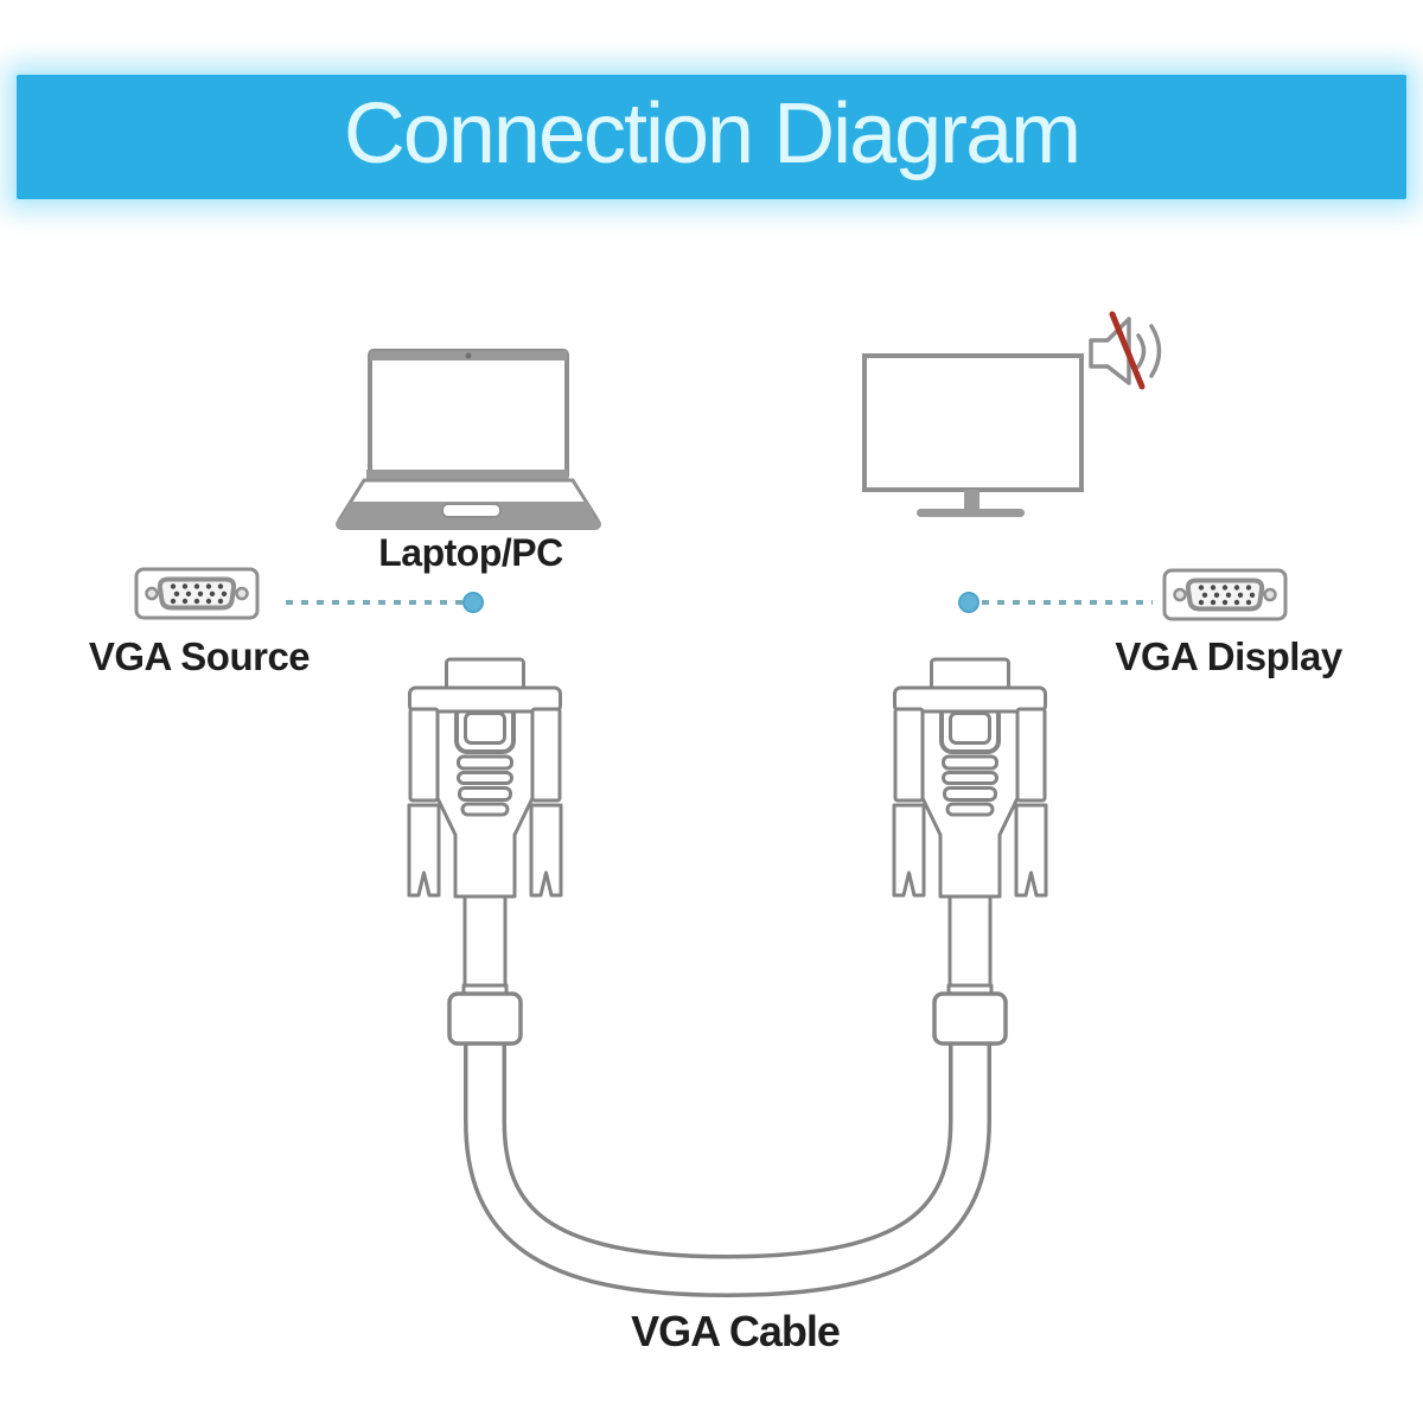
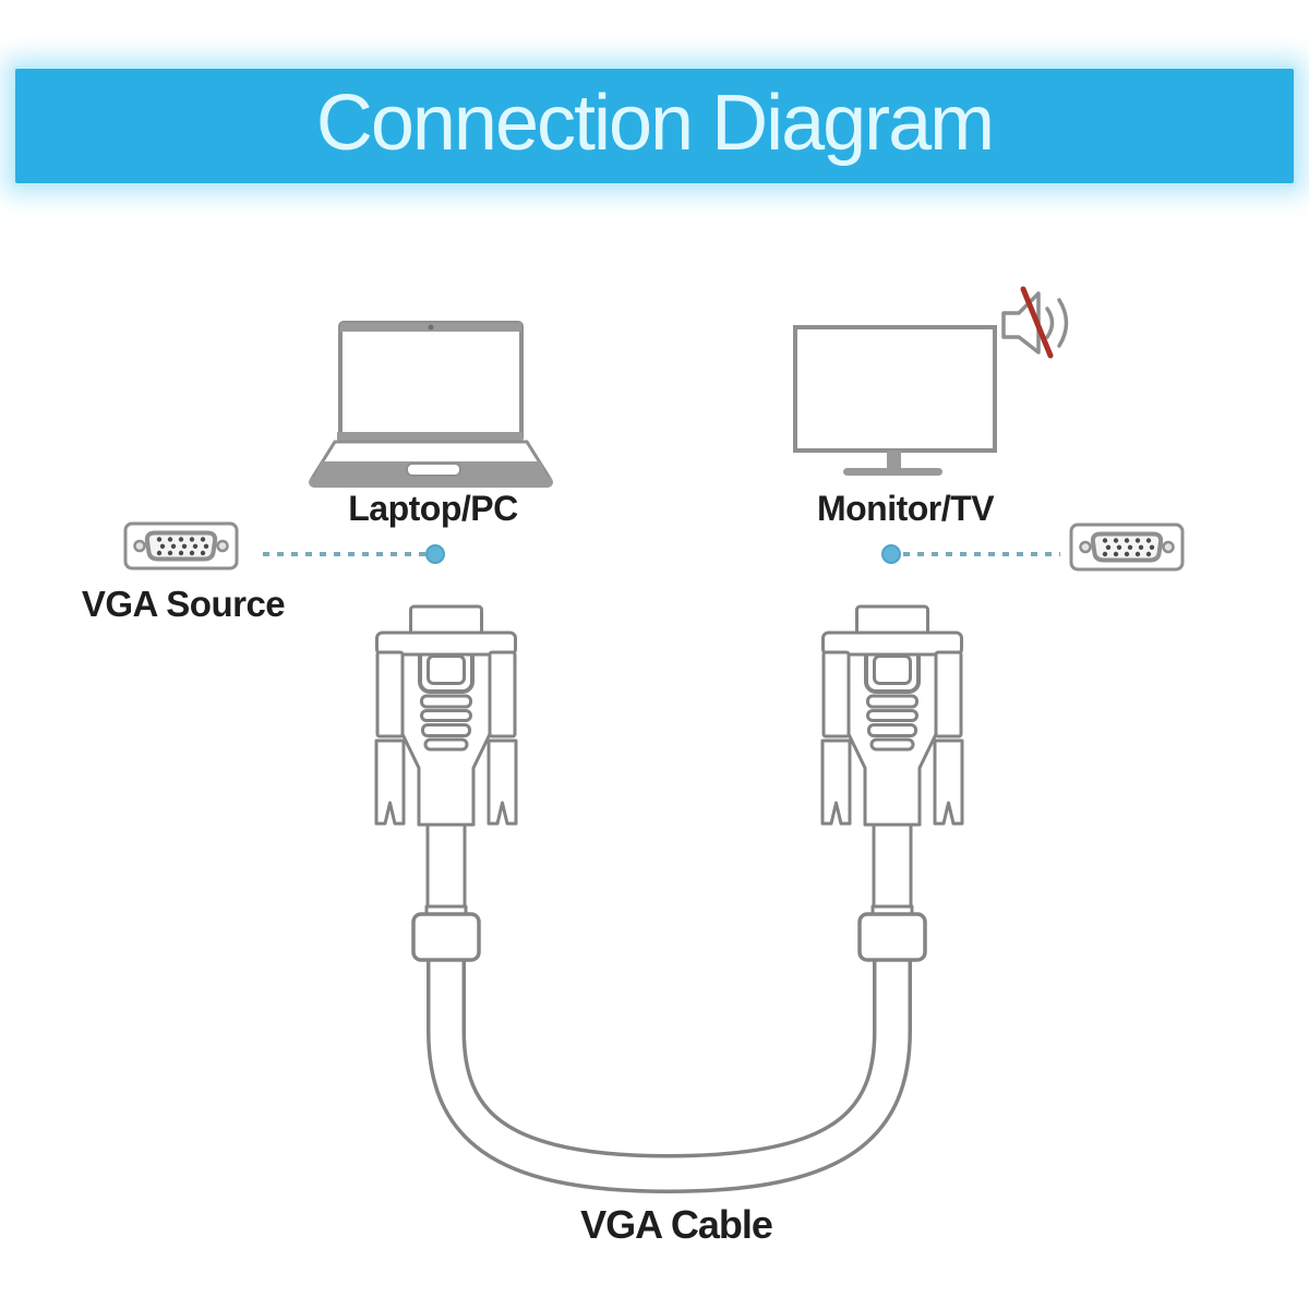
  Connection Diagram
  Laptop/PC
+ Monitor/TV
  VGA Source
- VGA Display
  VGA Cable
